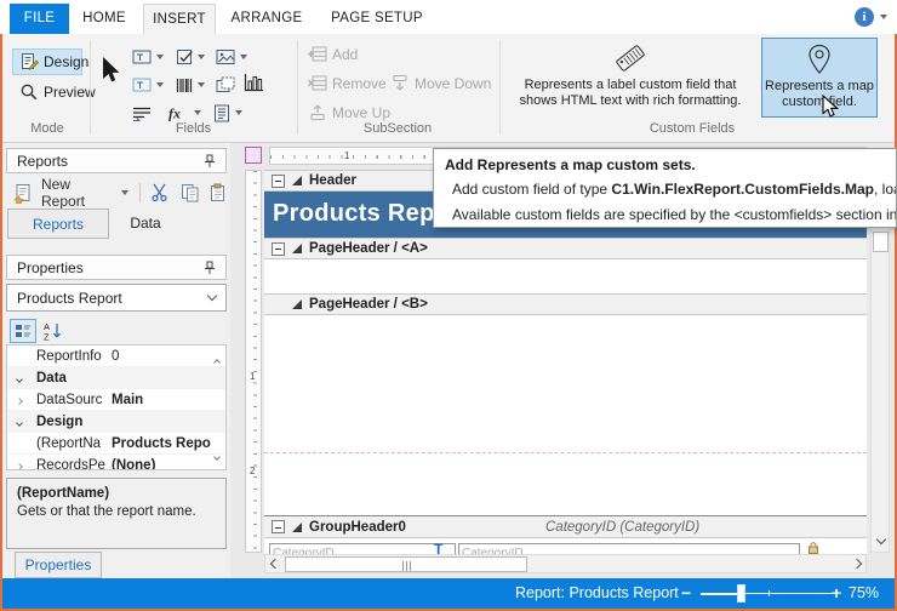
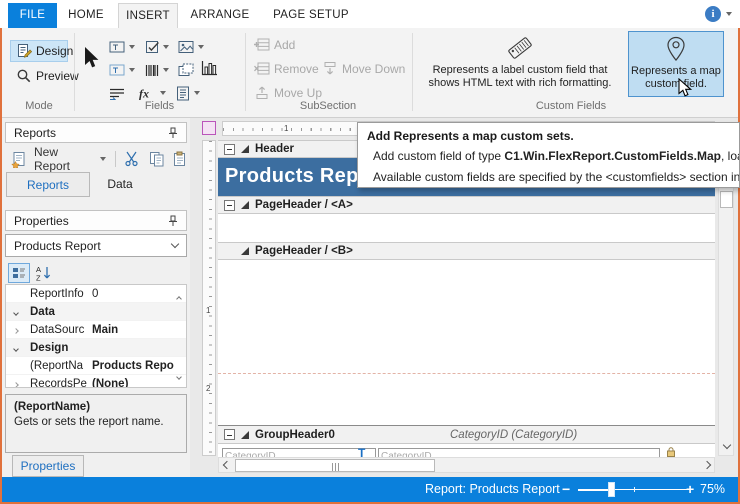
  FILE
  HOME
  INSERT
  ARRANGE
  PAGE SETUP
  i
  Design
  Previe
  Mode
  fx
  Fields
  Add
  Remove
  Move Down
  Move Up
  SubSection
  Represents a label custom field that shows HTML text with rich formatting.
  Represents a map customield.
  Custom Fields
  Reports
  New Report
  Reports
  Data
  Properties
  Products Report
  A
  Z
  ReportInfo
  0
  Data
  DataSourc
  Main
  Design
  (ReportNa
  Products Repo
  RecordsPe
  (None)
  (ReportName)
- Gets or that the report name.
+ Gets or sets the report name.
  Properties
  1
  1
  2
  Header
  Products Rep
  PageHeader / <A>
  PageHeader / <B>
  GroupHeader0
  CategoryID (CategoryID)
  T
  Add Represents a map custom sets.
  Add custom field of type C1.Win.FlexReport.CustomFields.Map, lo
  Available custom fields are specified by the <customfields> section in
  Report: Products Report
  −
  +
  75%
